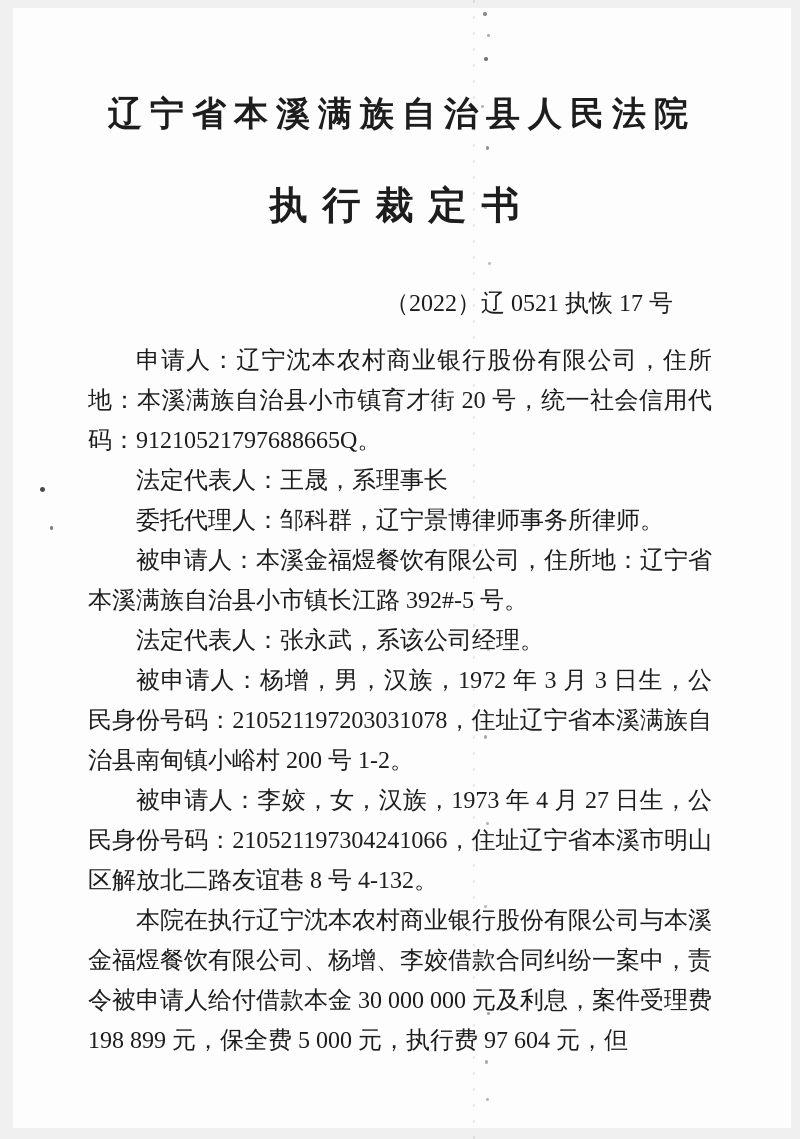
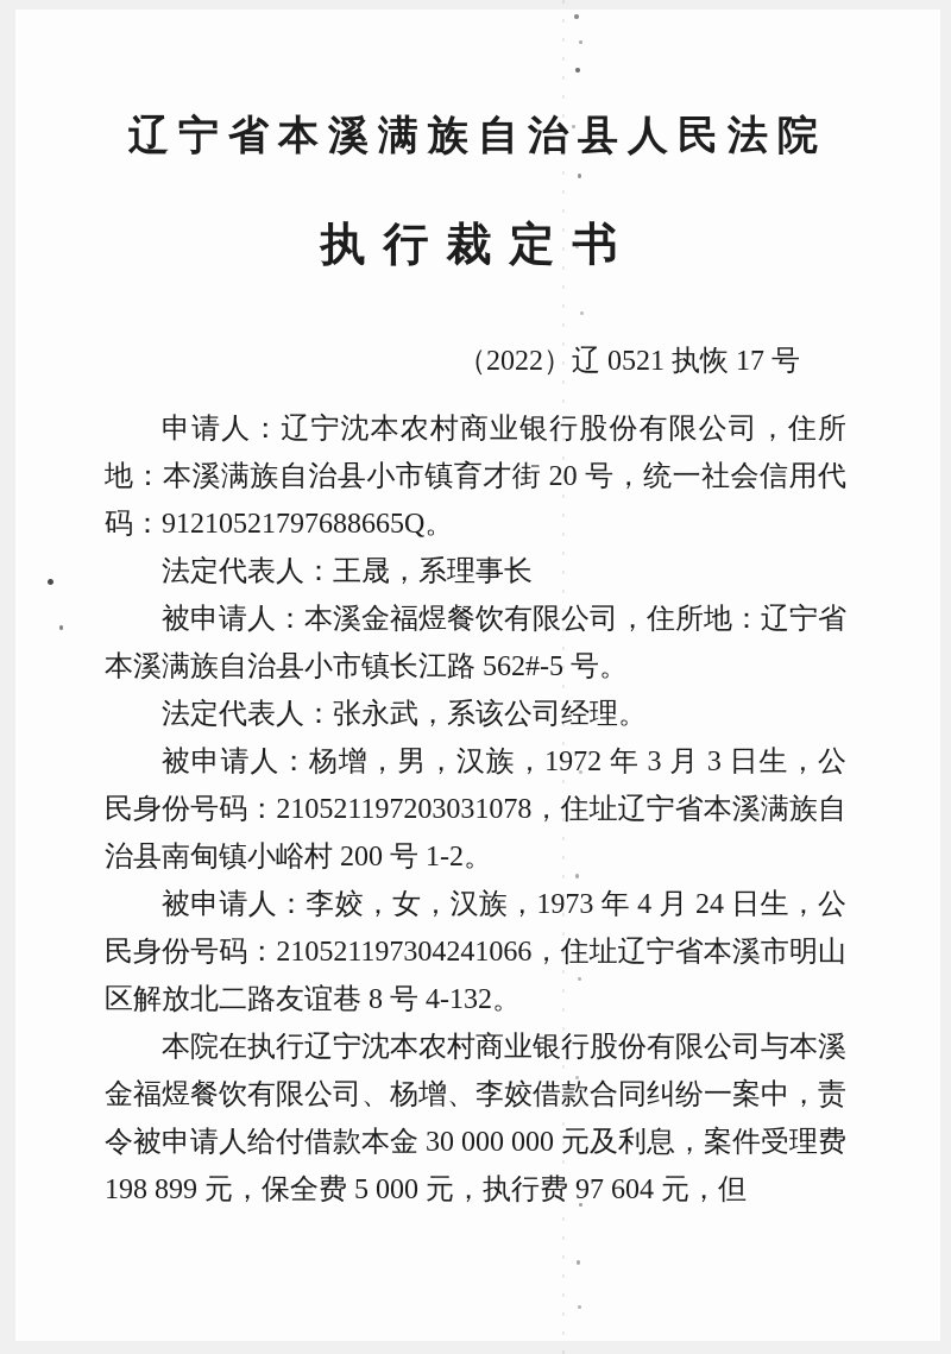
  辽宁省本溪满族自治县人民法院
  执行裁定书
  （2022）辽 0521 执恢 17 号
  申请人：辽宁沈本农村商业银股份有限公司，住所地：本溪满族自治县小市镇育才街 20 号，统一社会信用代码：91210521797688665Q。
  法定代表人：王晟，系理事长
- 委托代理人：邹科群，辽宁景博律师事务所律师。
- 被申请人：本溪金福煜餐饮有限公司，住所地：辽宁省本溪满族自治县小市镇长江路 392#-5 号。
+ 被申请人：本溪金福煜餐饮有限公司，住所地：辽宁省本溪满族自治县小市镇长江路 562#-5 号。
  法定代表人：张永武，系该公司经理。
  被申请人：杨增，男，汉族，1972 年 3 月 3 日生，公民身份号码：210521197203031078，住址辽宁省本溪满族自治县南甸镇小峪村 200 号 1-2。
- 被申请人：李姣，女，汉族，1973 年 4 月 27 日生，公民身份号码：210521197304241066，住址辽宁省本溪市明山区解放北二路友谊巷 8 号 4-132。
+ 被申请人：李姣，女，汉族，1973 年 4 月 24 日生，公民身份号码：210521197304241066，住址辽宁省本溪市明山区解放北二路友谊巷 8 号 4-132。
  本院在执行辽宁沈本农村商业银行股份有限公司与本溪金福煜餐饮有限公司、杨增、李姣借款合同纠纷一案中，责令被申请人给付借款本金 30 000 000 元及利息，案件受理费 198 899 元，保全费 5 000 元，执行费 97 604 元，但
